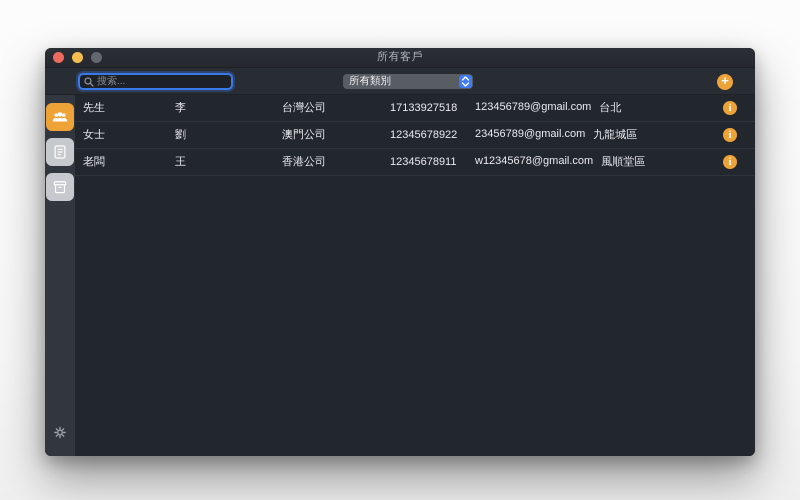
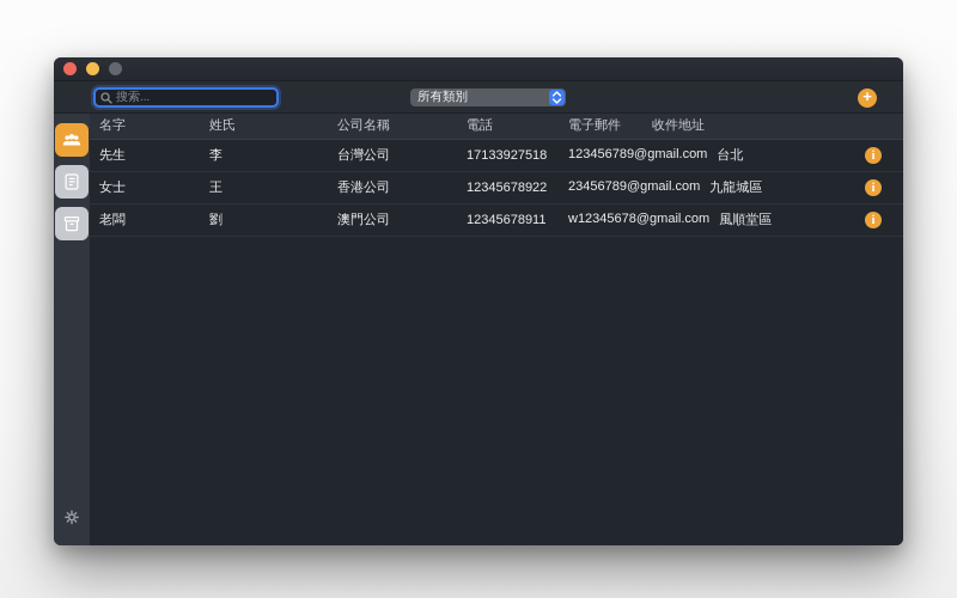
- 所有客戶
  搜索...
  所有類別
  +
+ 名字
+ 姓氏
+ 公司名稱
+ 電話
+ 電子郵件
+ 收件地址
  先生
  李
  台灣公司
  17133927518
  123456789@gmail.com
  台北
  i
  女士
- 劉
+ 王
- 澳門公司
+ 香港公司
  12345678922
  23456789@gmail.com
  九龍城區
  i
  老闆
- 王
+ 劉
- 香港公司
+ 澳門公司
  12345678911
  w12345678@gmail.com
  風順堂區
  i
